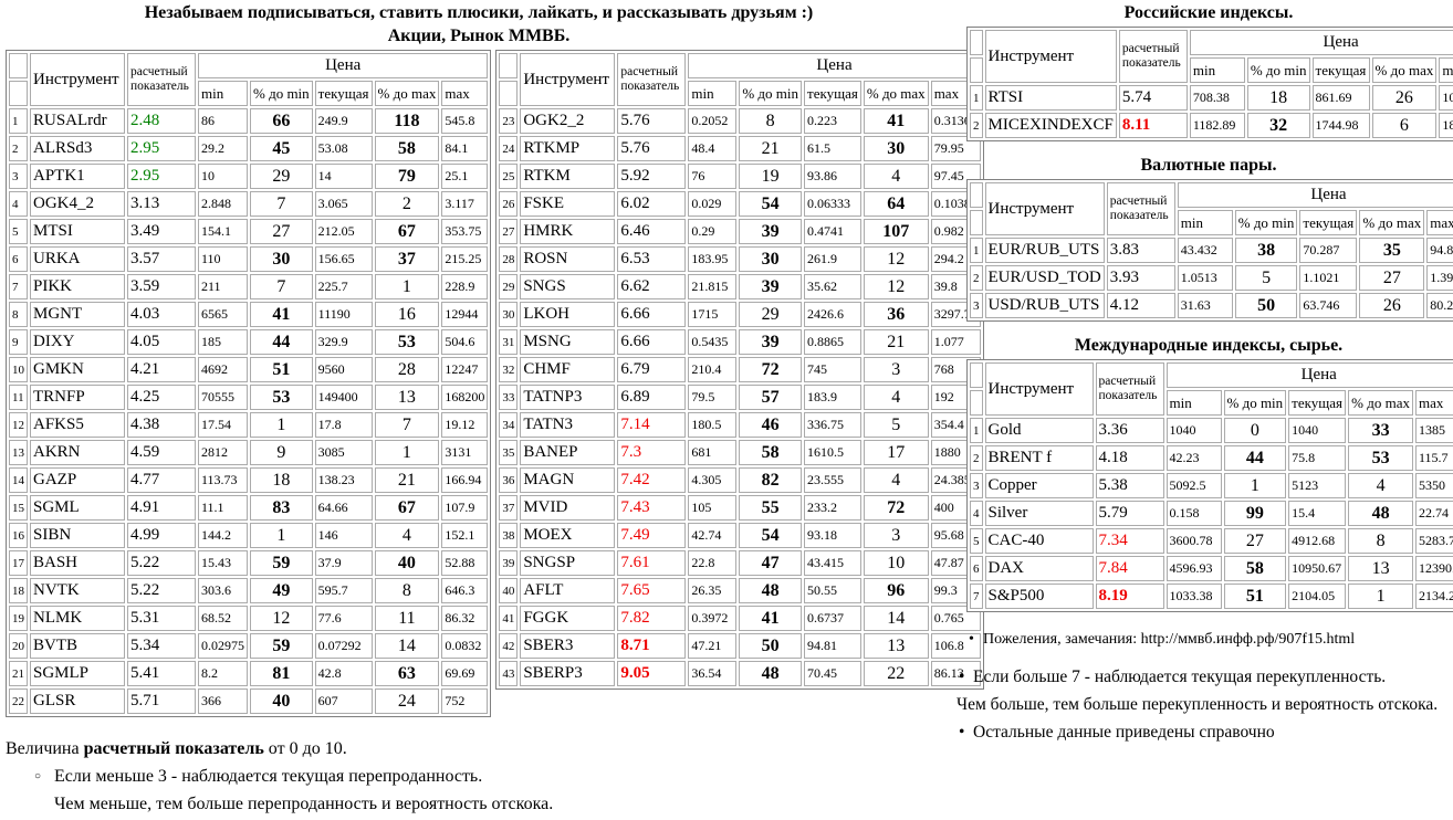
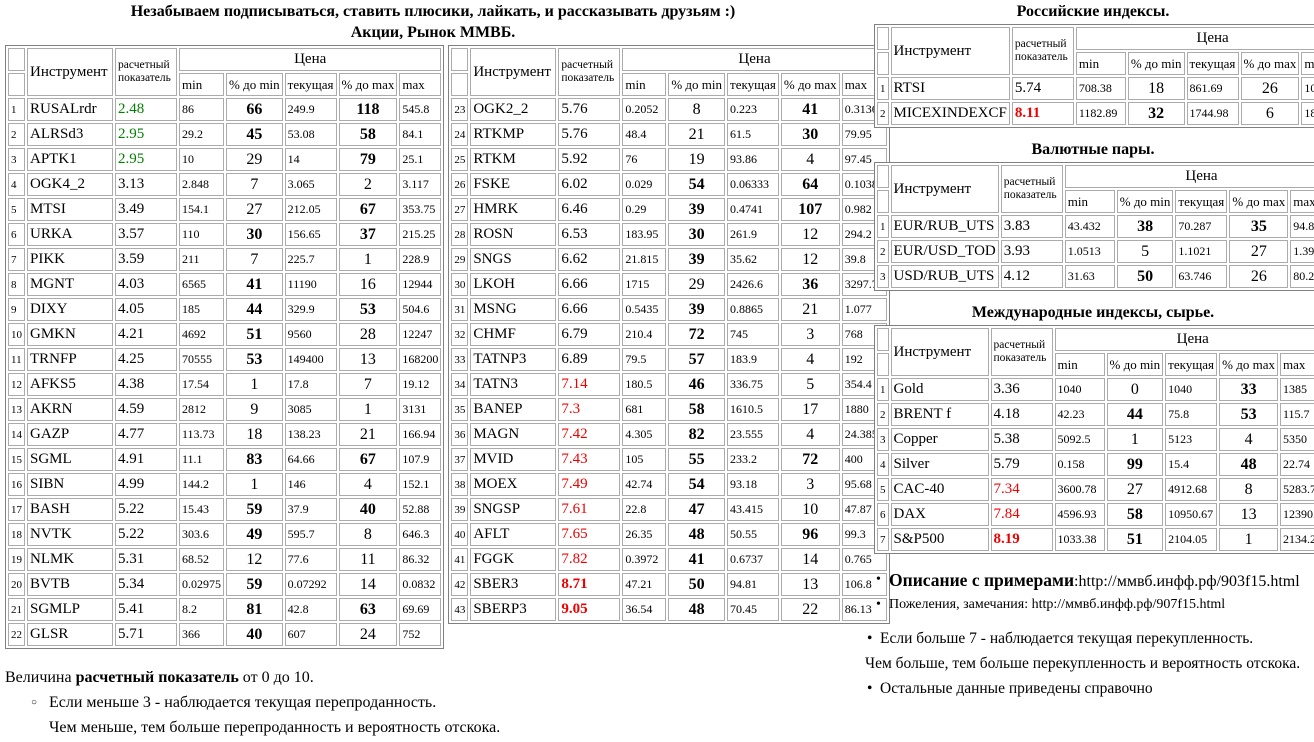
  Незабываем подписываться, ставить плюсики, лайкать, и рассказывать друзьям :)
  Акции, Рынок ММВБ.
  	Инструмент	расчетныйпоказатель	Цена
  	min	% до min	текущая	% до max	max
  1	RUSALrdr	2.48	86	66	249.9	118	545.8
  2	ALRSd3	2.95	29.2	45	53.08	58	84.1
  3	APTK1	2.95	10	29	14	79	25.1
  4	OGK4_2	3.13	2.848	7	3.065	2	3.117
  5	MTSI	3.49	154.1	27	212.05	67	353.75
  6	URKA	3.57	110	30	156.65	37	215.25
  7	PIKK	3.59	211	7	225.7	1	228.9
  8	MGNT	4.03	6565	41	11190	16	12944
  9	DIXY	4.05	185	44	329.9	53	504.6
  10	GMKN	4.21	4692	51	9560	28	12247
  11	TRNFP	4.25	70555	53	149400	13	168200
  12	AFKS5	4.38	17.54	1	17.8	7	19.12
  13	AKRN	4.59	2812	9	3085	1	3131
  14	GAZP	4.77	113.73	18	138.23	21	166.94
  15	SGML	4.91	11.1	83	64.66	67	107.9
  16	SIBN	4.99	144.2	1	146	4	152.1
  17	BASH	5.22	15.43	59	37.9	40	52.88
  18	NVTK	5.22	303.6	49	595.7	8	646.3
  19	NLMK	5.31	68.52	12	77.6	11	86.32
  20	BVTB	5.34	0.02975	59	0.07292	14	0.0832
  21	SGMLP	5.41	8.2	81	42.8	63	69.69
  22	GLSR	5.71	366	40	607	24	752
  	Инструмент	расчетныйпоказатель	Цена
  	min	% до min	текущая	% до max	max
  23	OGK2_2	5.76	0.2052	8	0.223	41	0.313
  24	RTKMP	5.76	48.4	21	61.5	30	79.95
  25	RTKM	5.92	76	19	93.86	4	97.45
  26	FSKE	6.02	0.029	54	0.06333	64	0.103
  27	HMRK	6.46	0.29	39	0.4741	107	0.982
  28	ROSN	6.53	183.95	30	261.9	12	294.2
  29	SNGS	6.62	21.815	39	35.62	12	39.8
  30	LKOH	6.66	1715	29	2426.6	36	3297.
  31	MSNG	6.66	0.5435	39	0.8865	21	1.077
  32	CHMF	6.79	210.4	72	745	3	768
  33	TATNP3	6.89	79.5	57	183.9	4	192
  34	TATN3	7.14	180.5	46	336.75	5	354.4
  35	BANEP	7.3	681	58	1610.5	17	1880
  36	MAGN	7.42	4.305	82	23.555	4	24.38
  37	MVID	7.43	105	55	233.2	72	400
  38	MOEX	7.49	42.74	54	93.18	3	95.68
  39	SNGSP	7.61	22.8	47	43.415	10	47.87
  40	AFLT	7.65	26.35	48	50.55	96	99.3
  41	FGGK	7.82	0.3972	41	0.6737	14	0.765
  42	SBER3	8.71	47.21	50	94.81	13	106.8
  43	SBERP3	9.05	36.54	48	70.45	22	86.13
  Величина расчетный показатель от 0 до 10.
  Если меньше 3 - наблюдается текущая перепроданность.
  Чем меньше, тем больше перепроданность и вероятность отскока.
  Российские индексы.
  	Инструмент	расчетныйпоказатель	Цена
  	min	% до min	текущая	% до max	m
  1	RTSI	5.74	708.38	18	861.69	26	10
  2	MICEXINDEXCF	8.11	1182.89	32	1744.98	6	18
  Валютные пары.
  	Инструмент	расчетныйпоказатель	Цена
  	min	% до min	текущая	% до max	max
  1	EUR/RUB_UTS	3.83	43.432	38	70.287	35	94.8
  2	EUR/USD_TOD	3.93	1.0513	5	1.1021	27	1.39
  3	USD/RUB_UTS	4.12	31.63	50	63.746	26	80.2
  Международные индексы, сырье.
  	Инструмент	расчетныйпоказатель	Цена
  	min	% до min	текущая	% до max	max
  1	Gold	3.36	1040	0	1040	33	1385
  2	BRENT f	4.18	42.23	44	75.8	53	115.7
  3	Copper	5.38	5092.5	1	5123	4	5350
  4	Silver	5.79	0.158	99	15.4	48	22.74
  5	CAC-40	7.34	3600.78	27	4912.68	8	5283.7
  6	DAX	7.84	4596.93	58	10950.67	13	12390
  7	S&P500	8.19	1033.38	51	2104.05	1	2134.2
+ Описание с примерами:http://ммвб.инфф.рф/903f15.html
  Пожеления, замечания: http://ммвб.инфф.рф/907f15.html
  Если больше 7 - наблюдается текущая перекупленность.
  Чем больше, тем больше перекупленность и вероятность отскока.
  Остальные данные приведены справочно
